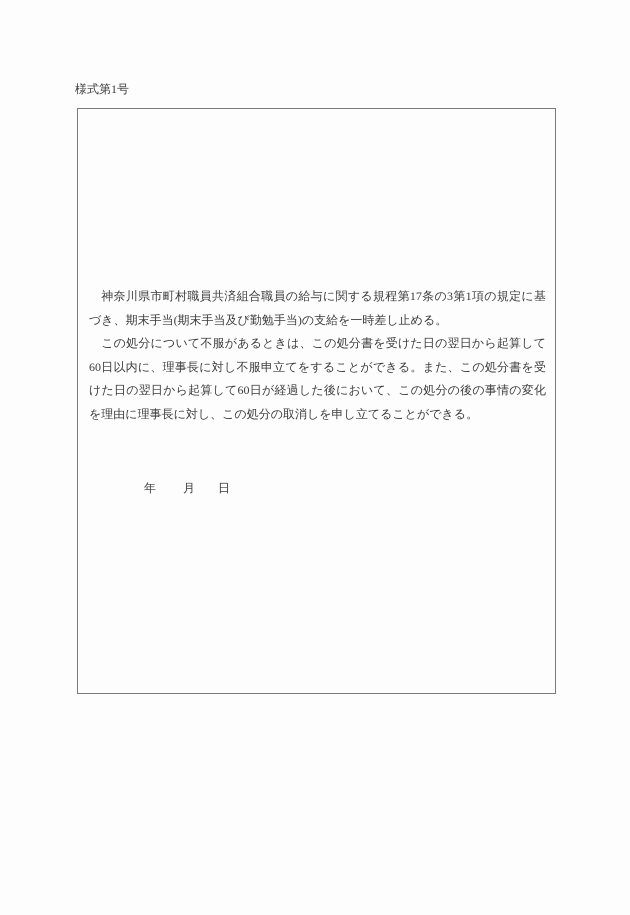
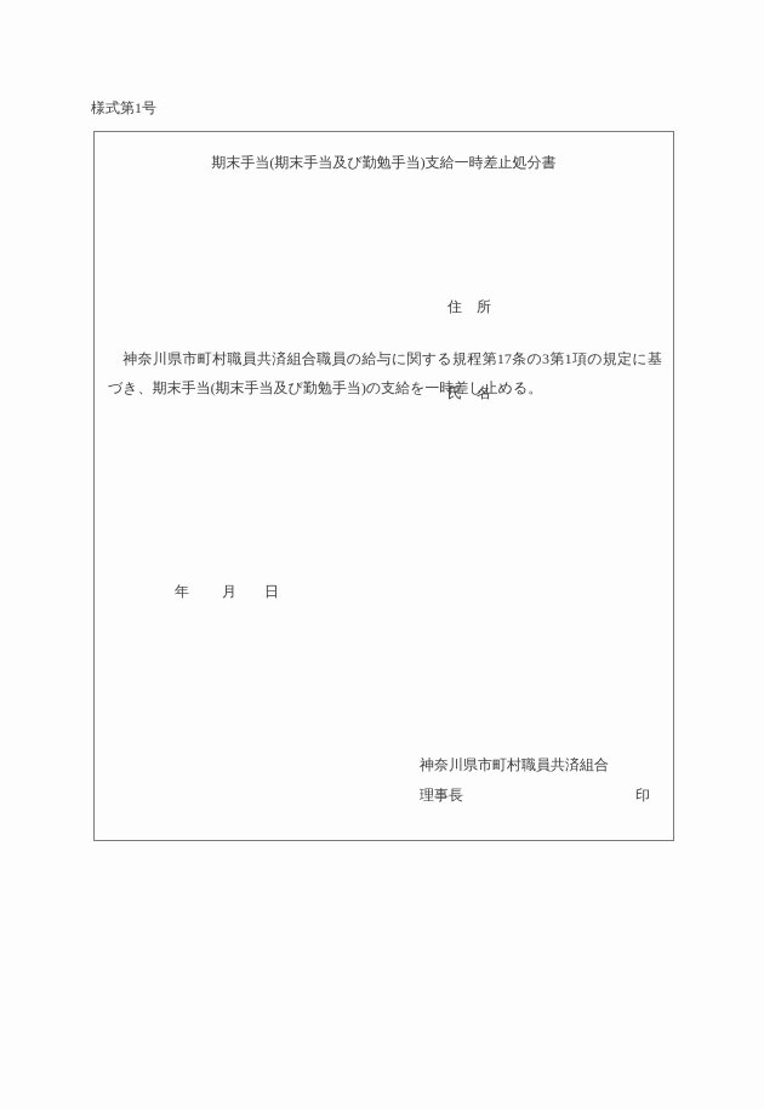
  様式第1号
+ 期末手当(期末手当及び勤勉手当)支給一時差止処分書
+ 住 所
+ 氏 名
  神奈川県市町村職員共済組合職員の給与に関する規程第17条の3第1項の規定に基づき、期末手当(期末手当及び勤勉手当)の支給を一時差し止める。
- この処分について不服があるときは、この処分書を受けた日の翌日から起算して60日以内に、理事長に対し不服申立てをすることができる。また、この処分書を受けた日の翌日から起算して60日が経過した後において、この処分の後の事情の変化を理由に理事長に対し、この処分の取消しを申し立てることができる。
  年 月 日
+ 神奈川県市町村職員共済組合
+ 理事長
+ 印
